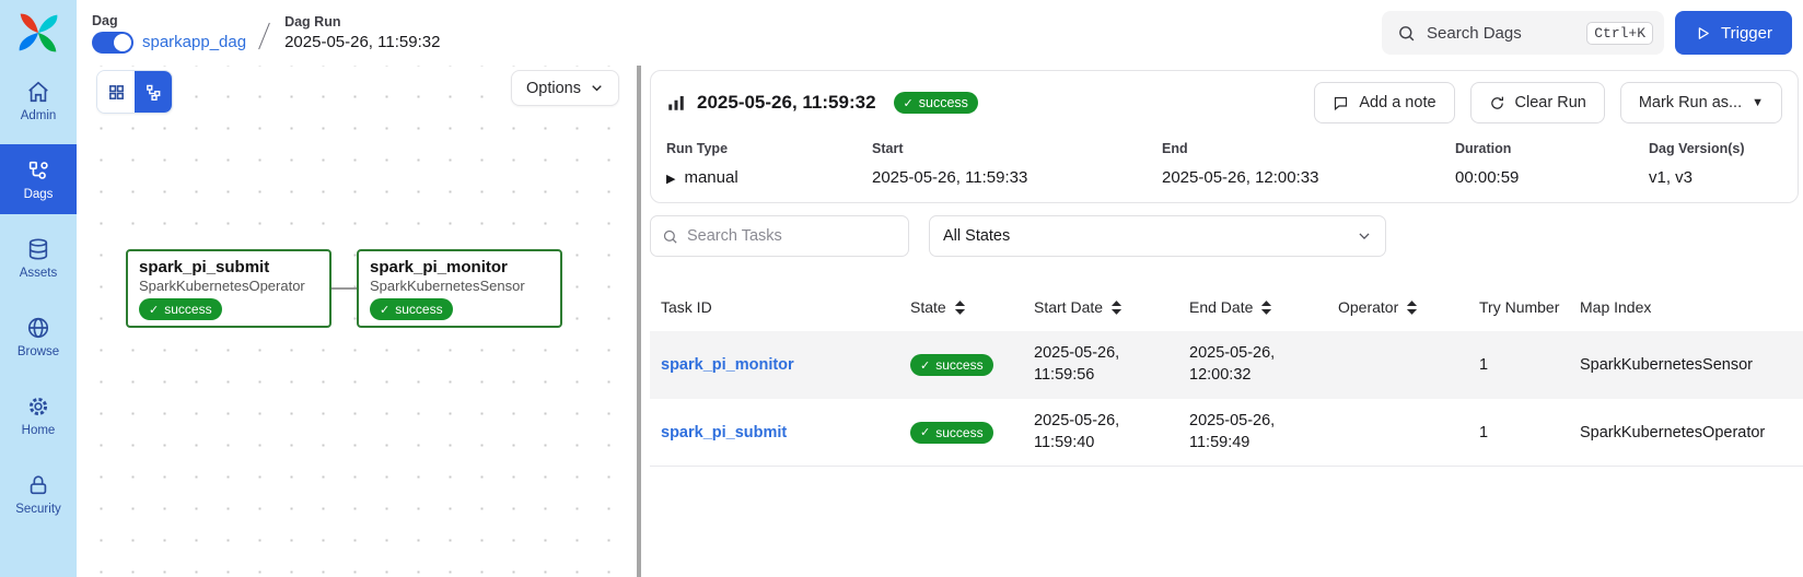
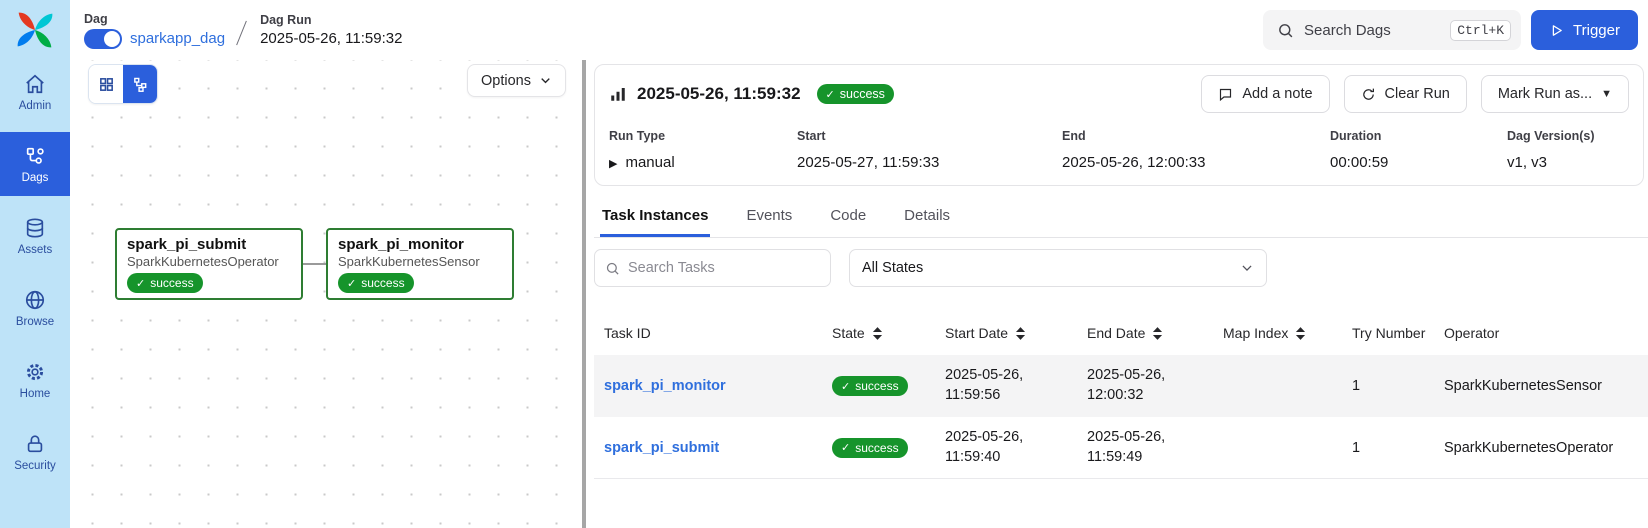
  Admin
  Dags
  Assets
  Browse
  Home
  Security
  Dag
  sparkapp_dag
  Dag Run
  2025-05-26, 11:59:32
  Search Dags
  Ctrl+K
  Trigger
  Options
  spark_pi_submit
  SparkKubernetesOperator
  ✓
  success
  spark_pi_monitor
  SparkKubernetesSensor
  ✓
  success
  2025-05-26, 11:59:32
  ✓
  success
  Add a note
  Clear Run
  Mark Run as...
  ▼
  Run Type
  ▶ manual
  Start
- 2025-05-26, 11:59:33
+ 2025-05-27, 11:59:33
  End
  2025-05-26, 12:00:33
  Duration
  00:00:59
  Dag Version(s)
  v1, v3
+ Task Instances
+ Events
+ Code
+ Details
  Search Tasks
  All States
  Task ID
  State
  Start Date
  End Date
- Operator
+ Map Index
  Try Number
- Map Index
+ Operator
  spark_pi_monitor
  ✓
  success
  2025-05-26, 11:59:56
  2025-05-26, 12:00:32
  1
  SparkKubernetesSensor
  spark_pi_submit
  ✓
  success
  2025-05-26, 11:59:40
  2025-05-26, 11:59:49
  1
  SparkKubernetesOperator
